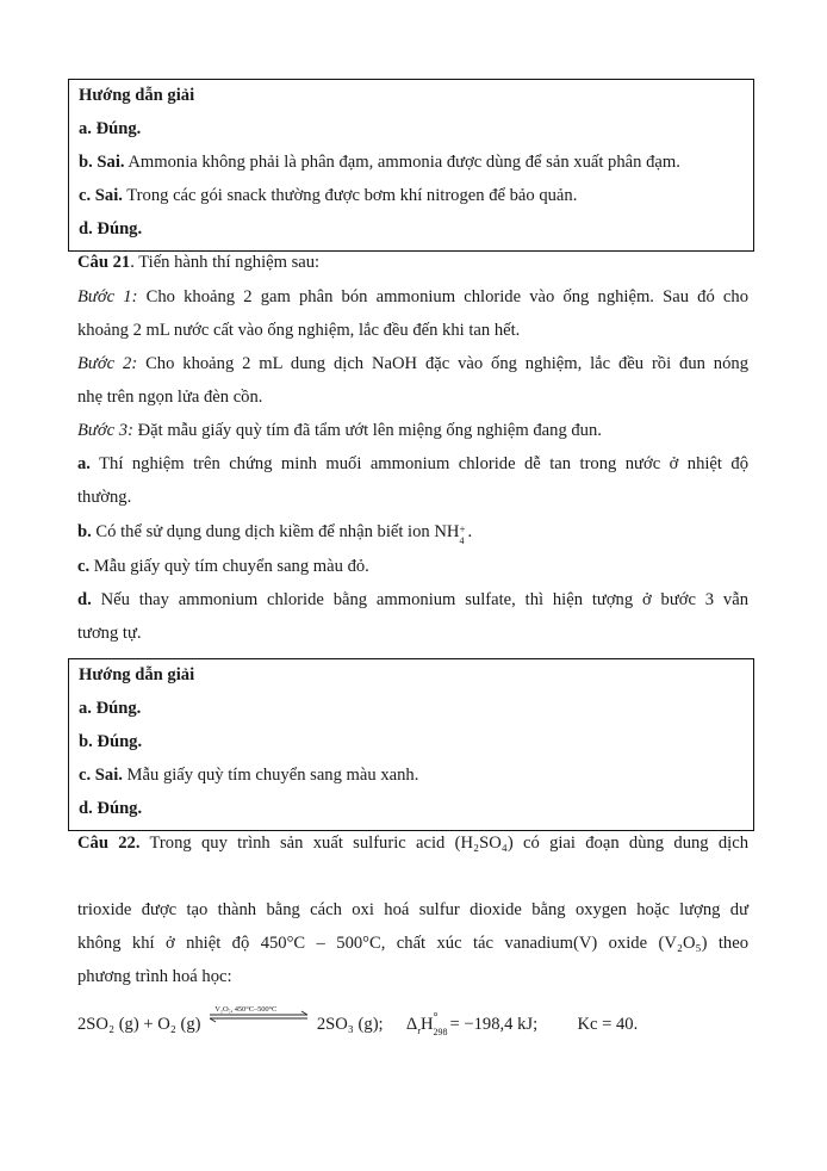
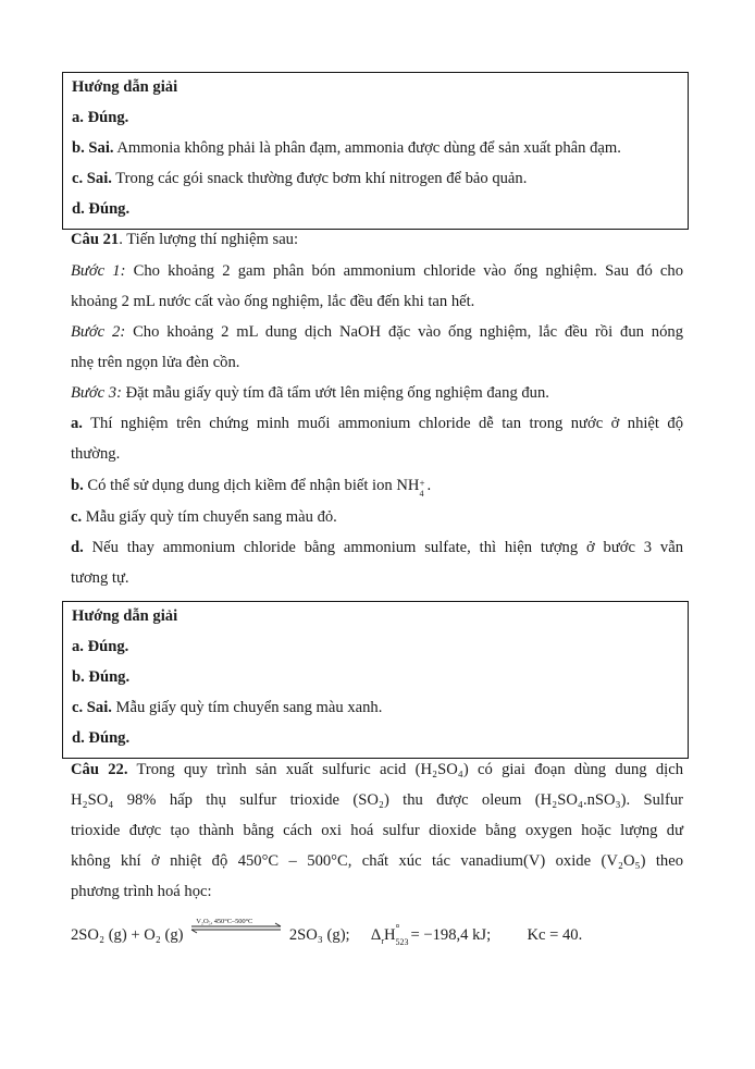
  Hướng dẫn giải
  a. Đúng.
  b. Sai. Ammonia không phải là phân đạm, ammonia được dùng để sản xuất phân đạm.
  c. Sai. Trong các gói snack thường được bơm khí nitrogen để bảo quản.
  d. Đúng.
- Câu 21. Tiến hành thí nghiệm sau:
+ Câu 21. Tiến lượng thí nghiệm sau:
  Bước 1: Cho khoảng 2 gam phân bón ammonium chloride vào ống nghiệm. Sau đó cho
  khoảng 2 mL nước cất vào ống nghiệm, lắc đều đến khi tan hết.
  Bước 2: Cho khoảng 2 mL dung dịch NaOH đặc vào ống nghiệm, lắc đều rồi đun nóng
  nhẹ trên ngọn lửa đèn cồn.
  Bước 3: Đặt mẫu giấy quỳ tím đã tẩm ướt lên miệng ống nghiệm đang đun.
  a. Thí nghiệm trên chứng minh muối ammonium chloride dễ tan trong nước ở nhiệt độ
  thường.
  b. Có thể sử dụng dung dịch kiềm để nhận biết ion NH
  +
  4
  .
  c. Mẫu giấy quỳ tím chuyển sang màu đỏ.
  d. Nếu thay ammonium chloride bằng ammonium sulfate, thì hiện tượng ở bước 3 vẫn
  tương tự.
  Hướng dẫn giải
  a. Đúng.
  b. Đúng.
  c. Sai. Mẫu giấy quỳ tím chuyển sang màu xanh.
  d. Đúng.
  Câu 22. Trong quy trình sản xuất sulfuric acid (H₂SO₄) có giai đoạn dùng dung dịch
+ H₂SO₄ 98% hấp thụ sulfur trioxide (SO₂) thu được oleum (H₂SO₄.nSO₃). Sulfur
  trioxide được tạo thành bằng cách oxi hoá sulfur dioxide bằng oxygen hoặc lượng dư
  không khí ở nhiệt độ 450°C – 500°C, chất xúc tác vanadium(V) oxide (V₂O₅) theo
  phương trình hoá học:
  2SO₂ (g) + O₂ (g)
  2SO₃ (g); ΔrH
  °
- 298
+ 523
  = −198,4 kJ; Kc = 40.
